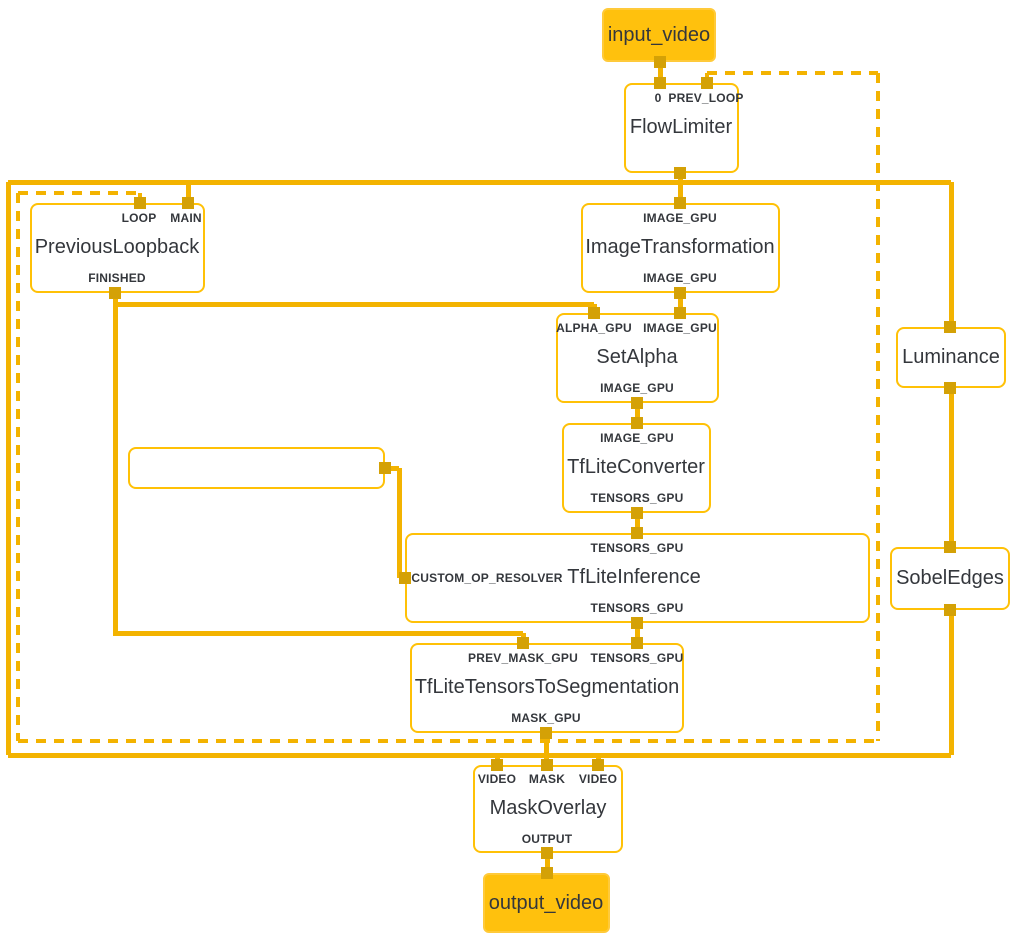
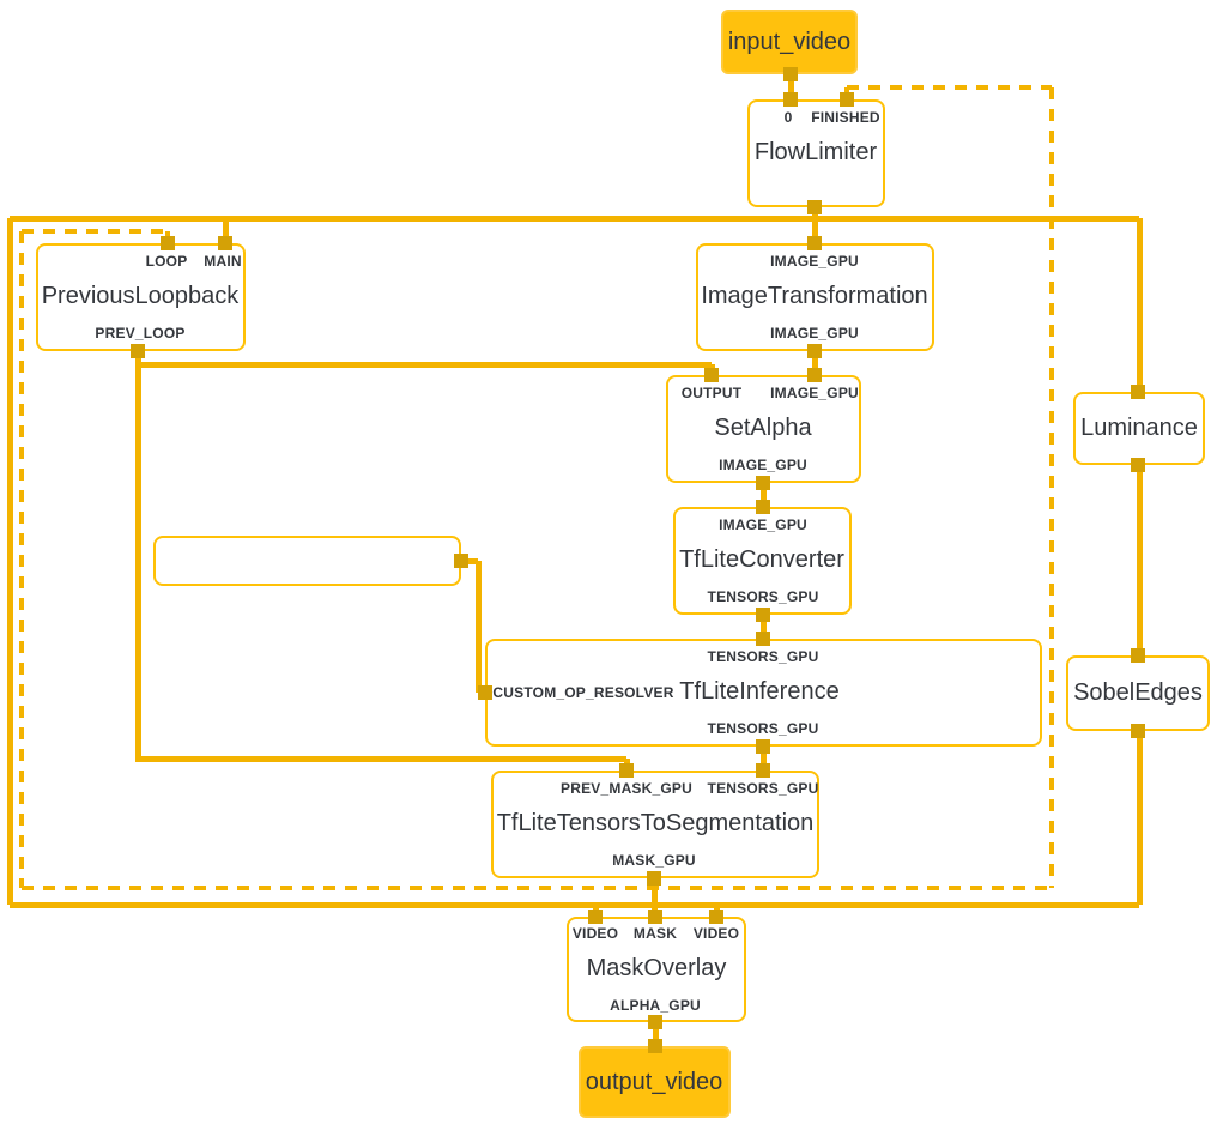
  input_video
  FlowLimiter
  PreviousLoopback
  ImageTransformation
  SetAlpha
  TfLiteConverter
  TfLiteInference
  TfLiteTensorsToSegmentation
  MaskOverlay
  output_video
  Luminance
  SobelEdges
  0
- PREV_LOOP
+ FINISHED
  LOOP
  MAIN
- FINISHED
+ PREV_LOOP
  IMAGE_GPU
  IMAGE_GPU
- ALPHA_GPU
+ OUTPUT
  IMAGE_GPU
  IMAGE_GPU
  IMAGE_GPU
  TENSORS_GPU
  TENSORS_GPU
  CUSTOM_OP_RESOLVER
  TENSORS_GPU
  PREV_MASK_GPU
  TENSORS_GPU
  MASK_GPU
  VIDEO
  MASK
  VIDEO
- OUTPUT
+ ALPHA_GPU
